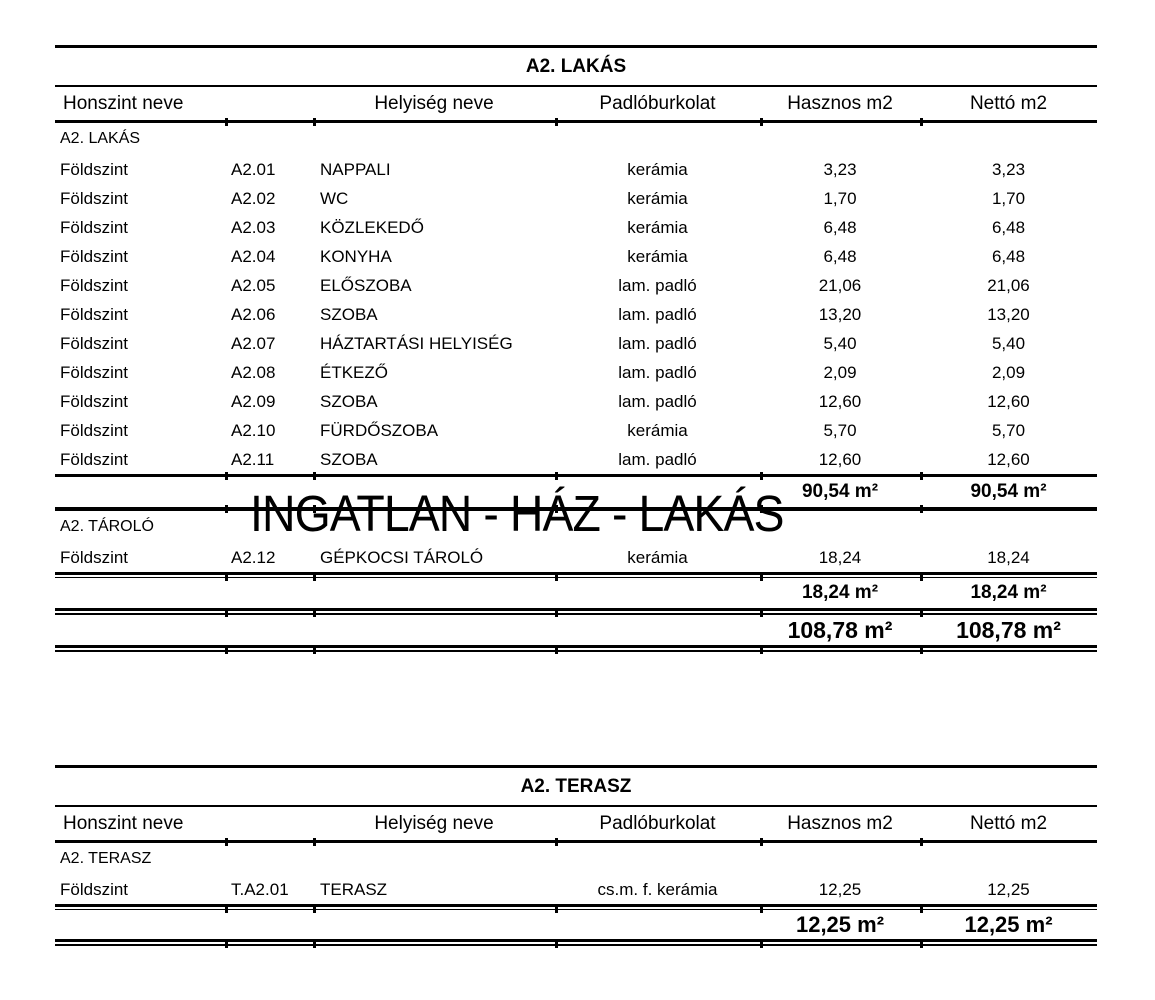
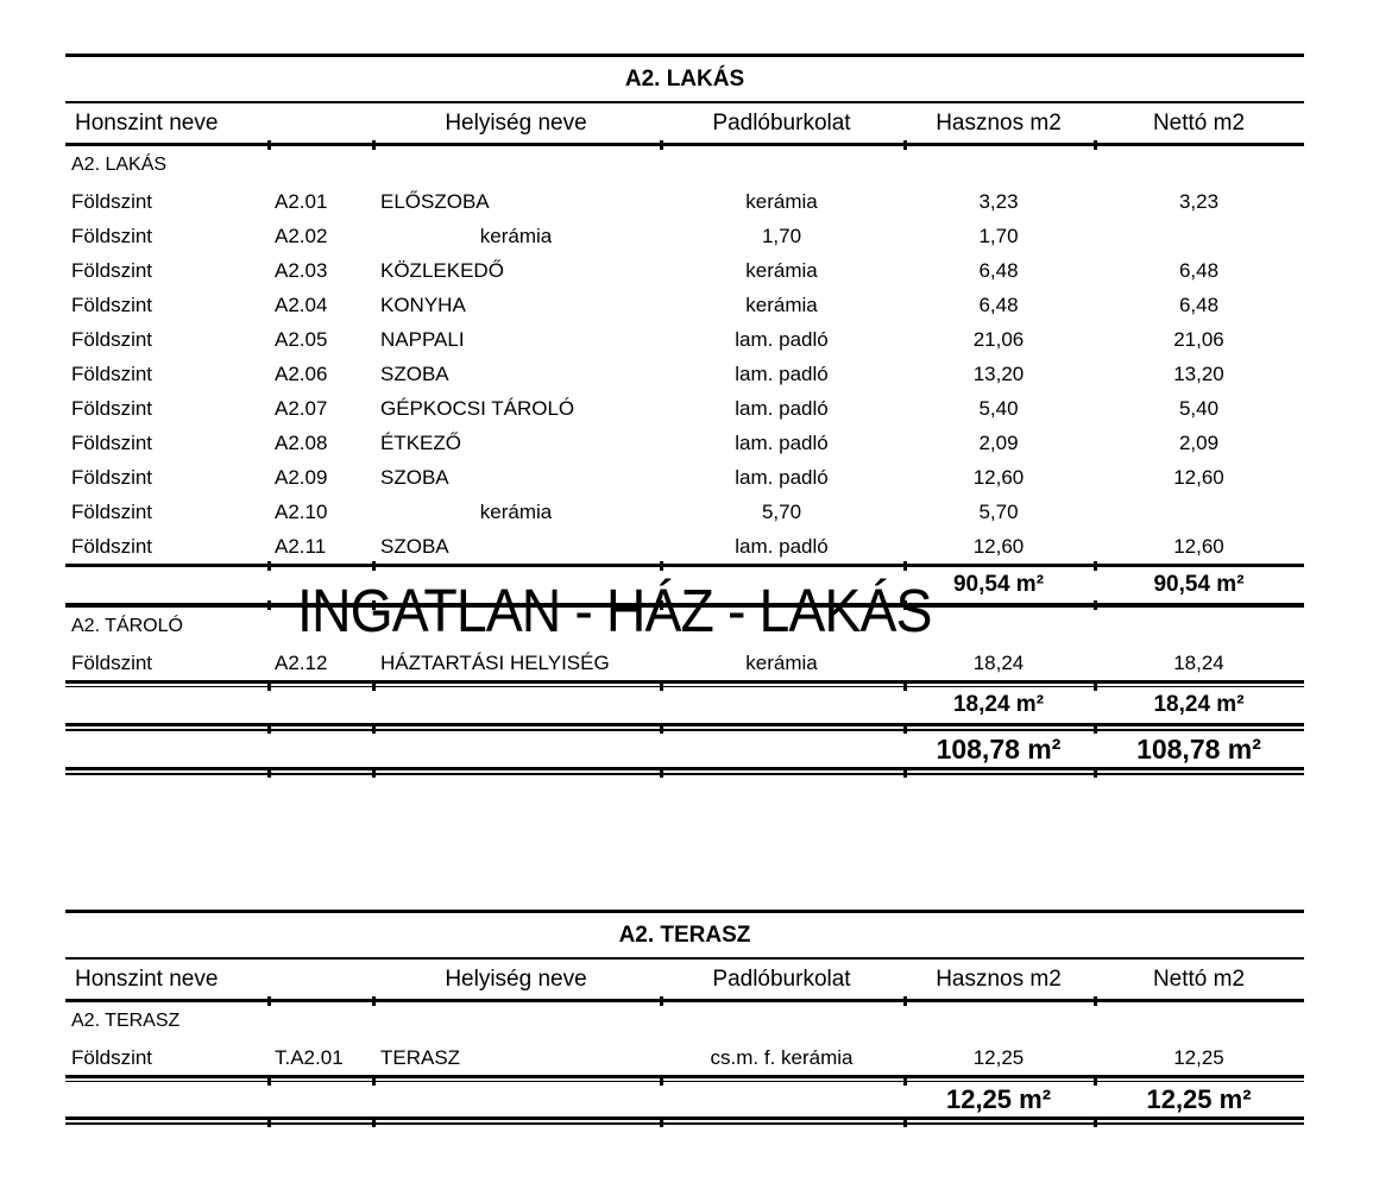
  A2. LAKÁS
  Honszint neve
  Helyiség neve
  Padlóburkolat
  Hasznos m2
  Nettó m2
  A2. LAKÁS
  Földszint
  A2.01
- NAPPALI
+ ELŐSZOBA
  kerámia
  3,23
  3,23
  Földszint
  A2.02
- WC
  kerámia
  1,70
  1,70
  Földszint
  A2.03
  KÖZLEKEDŐ
  kerámia
  6,48
  6,48
  Földszint
  A2.04
  KONYHA
  kerámia
  6,48
  6,48
  Földszint
  A2.05
- ELŐSZOBA
+ NAPPALI
  lam. padló
  21,06
  21,06
  Földszint
  A2.06
  SZOBA
  lam. padló
  13,20
  13,20
  Földszint
  A2.07
- HÁZTARTÁSI HELYISÉG
+ GÉPKOCSI TÁROLÓ
  lam. padló
  5,40
  5,40
  Földszint
  A2.08
  ÉTKEZŐ
  lam. padló
  2,09
  2,09
  Földszint
  A2.09
  SZOBA
  lam. padló
  12,60
  12,60
  Földszint
  A2.10
- FÜRDŐSZOBA
  kerámia
  5,70
  5,70
  Földszint
  A2.11
  SZOBA
  lam. padló
  12,60
  12,60
  90,54 m²
  90,54 m²
  A2. TÁROLÓ
  Földszint
  A2.12
- GÉPKOCSI TÁROLÓ
+ HÁZTARTÁSI HELYISÉG
  kerámia
  18,24
  18,24
  18,24 m²
  18,24 m²
  108,78 m²
  108,78 m²
  A2. TERASZ
  Honszint neve
  Helyiség neve
  Padlóburkolat
  Hasznos m2
  Nettó m2
  A2. TERASZ
  Földszint
  T.A2.01
  TERASZ
  cs.m. f. kerámia
  12,25
  12,25
  12,25 m²
  12,25 m²
  INGATLAN - HÁZ - LAKÁS
